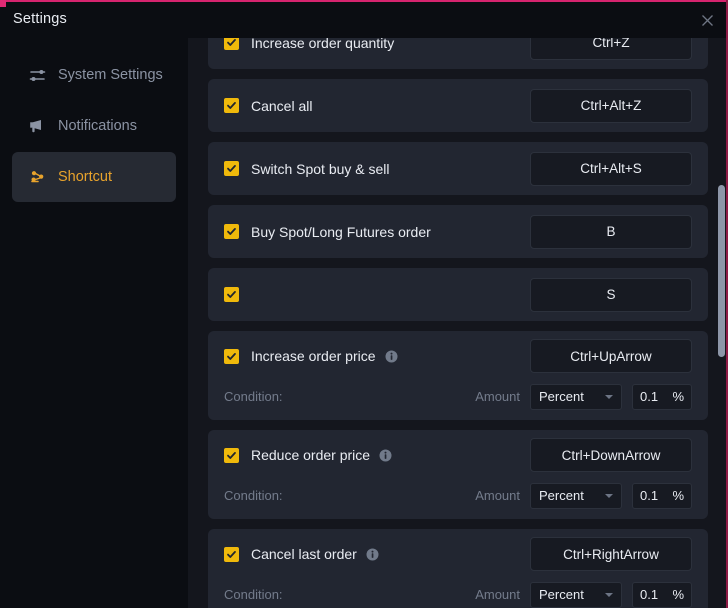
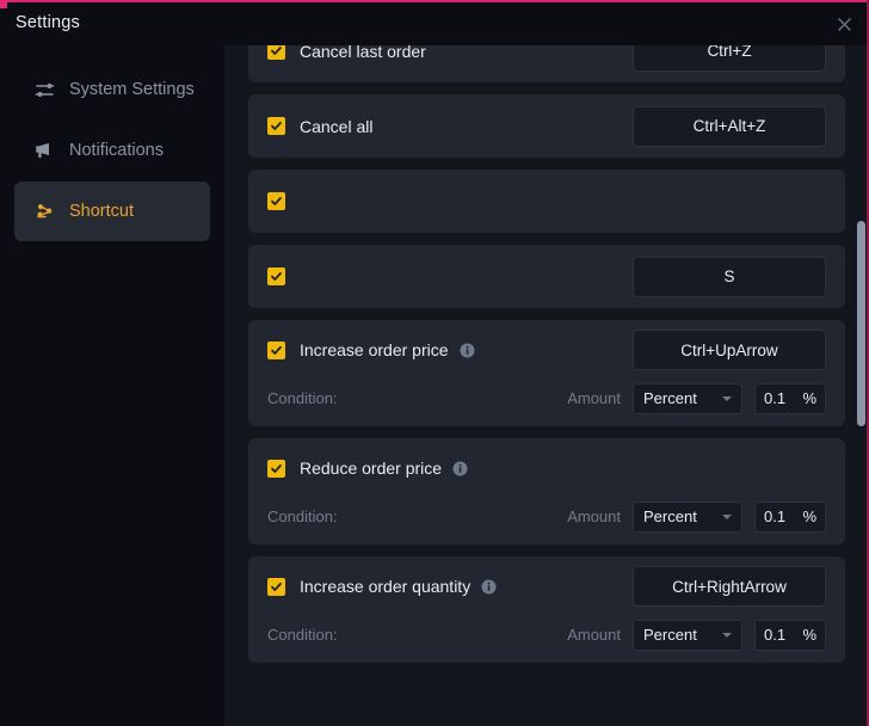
  Settings
  System Settings
  Notifications
  Shortcut
- Increase order quantity
+ Cancel last order
  Ctrl+Z
  Cancel all
  Ctrl+Alt+Z
- Switch Spot buy & sell
- Ctrl+Alt+S
- Buy Spot/Long Futures order
- B
  S
  Increase order price
  Ctrl+UpArrow
  Condition:
  Amount
  Percent
  0.1
  %
  Reduce order price
- Ctrl+DownArrow
  Condition:
  Amount
  Percent
  0.1
  %
- Cancel last order
+ Increase order quantity
  Ctrl+RightArrow
  Condition:
  Amount
  Percent
  0.1
  %
